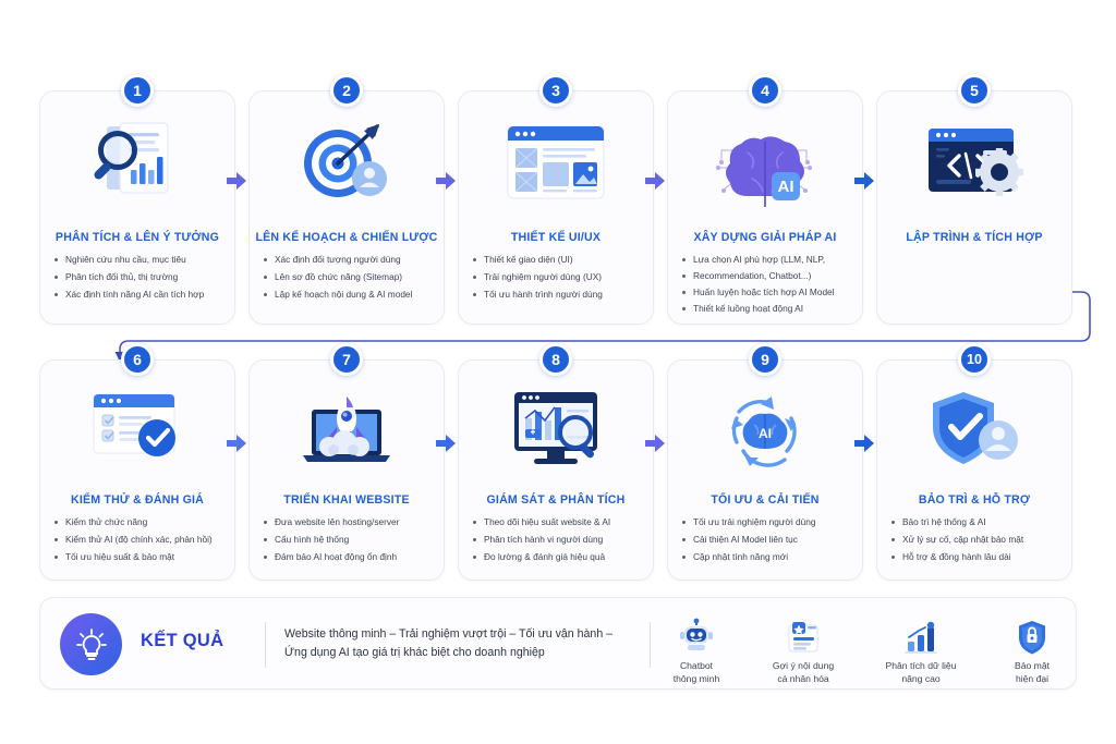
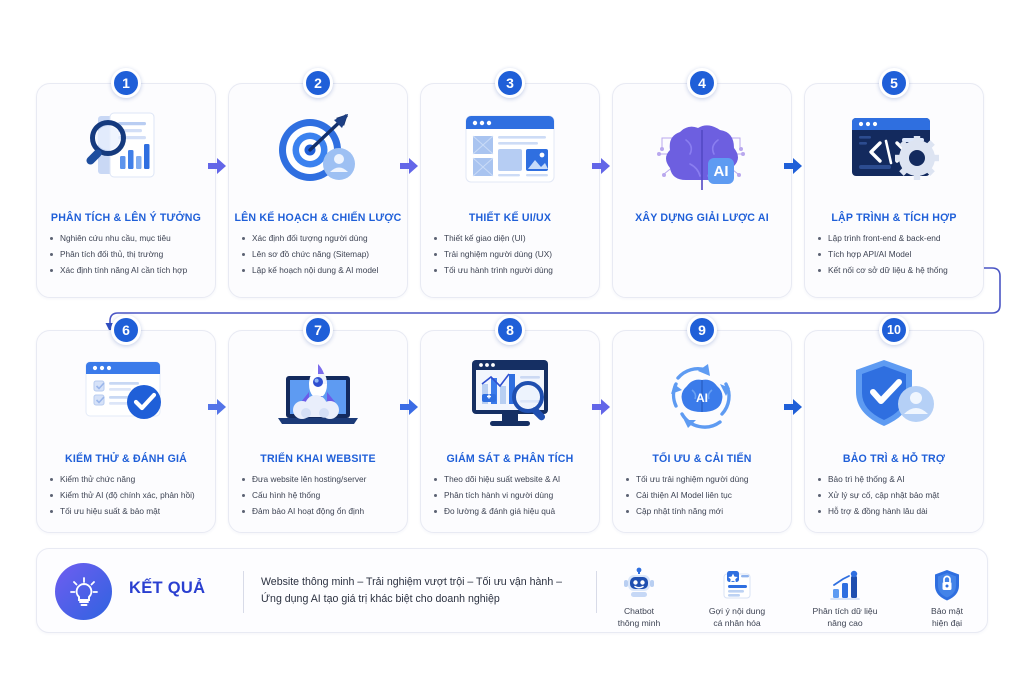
  1
  PHÂN TÍCH & LÊN Ý TƯỞNG
  Nghiên cứu nhu cầu, mục tiêu
  Phân tích đối thủ, thị trường
  Xác định tính năng AI cần tích hợp
  2
  LÊN KẾ HOẠCH & CHIẾN LƯỢC
  Xác định đối tượng người dùng
  Lên sơ đồ chức năng (Sitemap)
  Lập kế hoạch nội dung & AI model
  3
  THIẾT KẾ UI/UX
  Thiết kế giao diện (UI)
  Trải nghiệm người dùng (UX)
  Tối ưu hành trình người dùng
  4
  AI
- XÂY DỰNG GIẢI PHÁP AI
+ XÂY DỰNG GIẢI LƯỢC AI
- Lựa chọn AI phù hợp (LLM, NLP,
- Recommendation, Chatbot...)
- Huấn luyện hoặc tích hợp AI Model
- Thiết kế luồng hoạt động AI
  5
  LẬP TRÌNH & TÍCH HỢP
+ Lập trình front-end & back-end
+ Tích hợp API/AI Model
+ Kết nối cơ sở dữ liệu & hệ thống
  6
  KIỂM THỬ & ĐÁNH GIÁ
  Kiểm thử chức năng
  Kiểm thử AI (độ chính xác, phản hồi)
  Tối ưu hiệu suất & bảo mật
  7
  TRIỂN KHAI WEBSITE
  Đưa website lên hosting/server
  Cấu hình hệ thống
  Đảm bảo AI hoạt động ổn định
  8
  GIÁM SÁT & PHÂN TÍCH
  Theo dõi hiệu suất website & AI
  Phân tích hành vi người dùng
  Đo lường & đánh giá hiệu quả
  9
  AI
  TỐI ƯU & CẢI TIẾN
  Tối ưu trải nghiệm người dùng
  Cải thiện AI Model liên tục
  Cập nhật tính năng mới
  10
  BẢO TRÌ & HỖ TRỢ
  Bảo trì hệ thống & AI
  Xử lý sự cố, cập nhật bảo mật
  Hỗ trợ & đồng hành lâu dài
  KẾT QUẢ
  Website thông minh – Trải nghiệm vượt trội – Tối ưu vận hành –
  Ứng dụng AI tạo giá trị khác biệt cho doanh nghiệp
  Chatbot
  thông minh
  Gợi ý nội dung
  cá nhân hóa
  Phân tích dữ liệu
  nâng cao
  Bảo mật
  hiện đại
